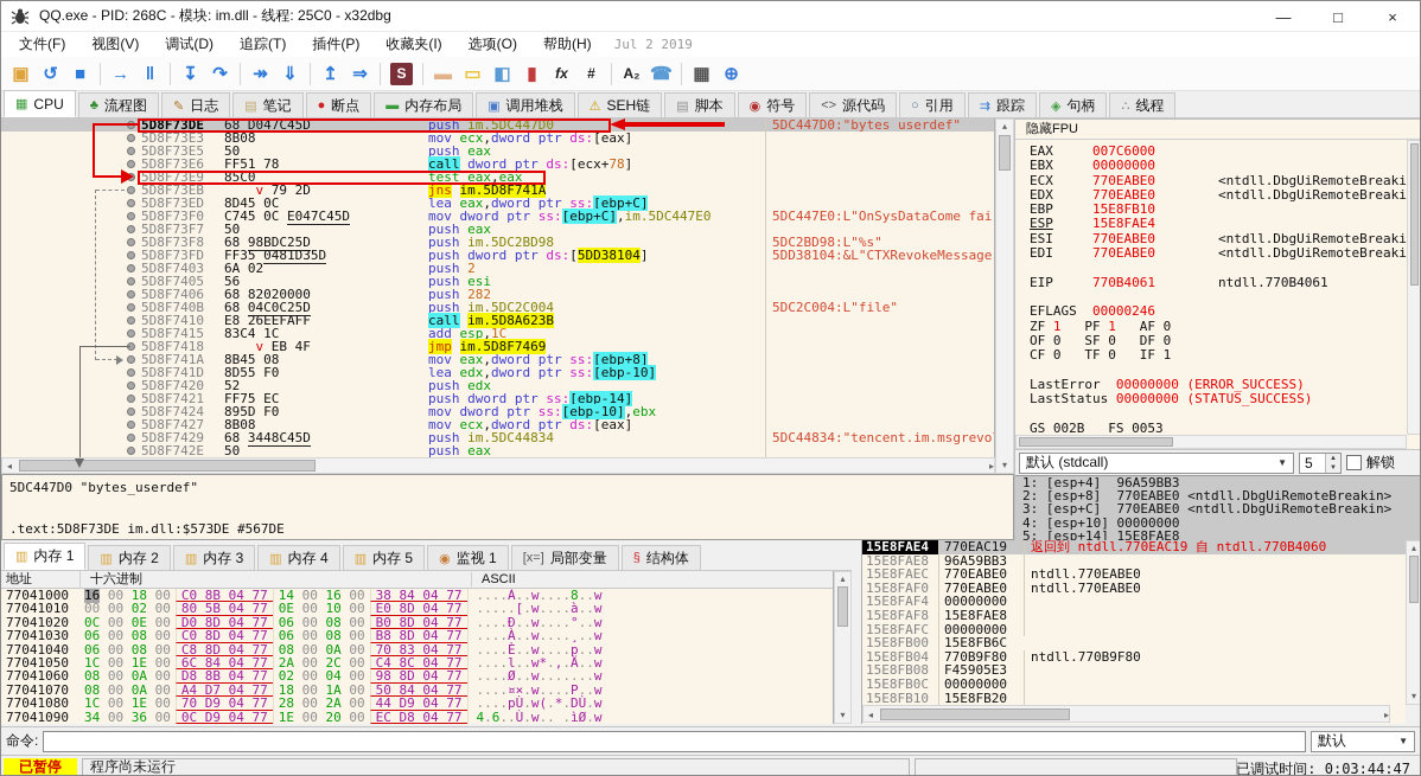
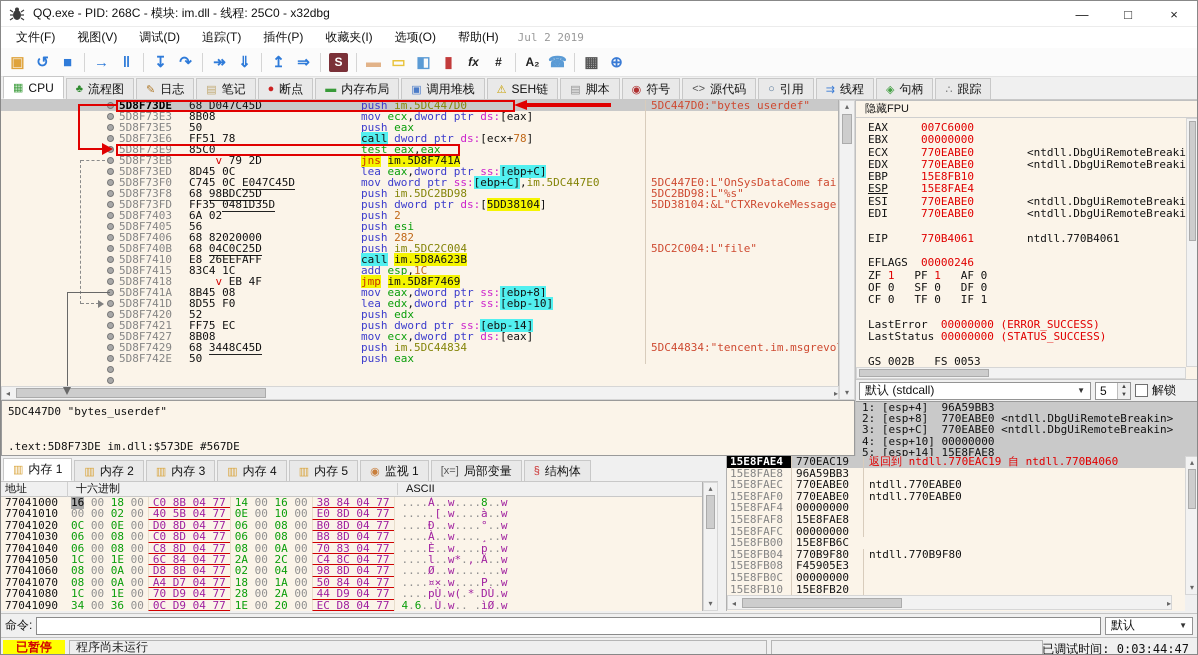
  QQ.exe - PID: 268C - 模块: im.dll - 线程: 25C0 - x32dbg
  —
  □
  ×
  文件(F)
  视图(V)
  调试(D)
  追踪(T)
  插件(P)
  收藏夹(I)
  选项(O)
  帮助(H)
  Jul 2 2019
  ▣
  ↺
  ■
  →
  ‖
  ↧
  ↷
  ↠
  ⇓
  ↥
  ⇒
  S
  ▬
  ▭
  ◧
  ▮
  fx
  #
  A₂
  ☎
  ▦
  ⊕
  ▦
  CPU
  ♣
  流程图
  ✎
  日志
  ▤
  笔记
  ●
  断点
  ▬
  内存布局
  ▣
  调用堆栈
  ⚠
  SEH链
  ▤
  脚本
  ◉
  符号
  <>
  源代码
  ○
  引用
  ⇉
- 跟踪
+ 线程
  ◈
  句柄
  ∴
- 线程
+ 跟踪
  5D8F73DE 68 D047C45D push im.5DC447D0 5DC447D0:"bytes_userdef"
  5D8F73E3 8B08 mov ecx,dword ptr ds:[eax]
  5D8F73E5 50 push eax
  5D8F73E6 FF51 78 call dword ptr ds:[ecx+78]
  5D8F73E9 85C0 test eax,eax
  5D8F73EB v 79 2D jns im.5D8F741A
  5D8F73ED 8D45 0C lea eax,dword ptr ss:[ebp+C]
  5D8F73F0 C745 0C E047C45D mov dword ptr ss:[ebp+C],im.5DC447E0 5DC447E0:L"OnSysDataCome fai
- 5D8F73F7 50 push eax
  5D8F73F8 68 98BDC25D push im.5DC2BD98 5DC2BD98:L"%s"
  5D8F73FD FF35 0481D35D push dword ptr ds:[5DD38104] 5DD38104:&L"CTXRevokeMessage
  5D8F7403 6A 02 push 2
  5D8F7405 56 push esi
  5D8F7406 68 82020000 push 282
  5D8F740B 68 04C0C25D push im.5DC2C004 5DC2C004:L"file"
  5D8F7410 E8 26EEFAFF call im.5D8A623B
  5D8F7415 83C4 1C add esp,1C
  5D8F7418 v EB 4F jmp im.5D8F7469
  5D8F741A 8B45 08 mov eax,dword ptr ss:[ebp+8]
  5D8F741D 8D55 F0 lea edx,dword ptr ss:[ebp-10]
  5D8F7420 52 push edx
  5D8F7421 FF75 EC push dword ptr ss:[ebp-14]
- 5D8F7424 895D F0 mov dword ptr ss:[ebp-10],ebx
  5D8F7427 8B08 mov ecx,dword ptr ds:[eax]
  5D8F7429 68 3448C45D push im.5DC44834 5DC44834:"tencent.im.msgrevo
  5D8F742E 50 push eax
  ◂
  ▸
  ▴
  ▾
  5DC447D0 "bytes_userdef"
  .text:5D8F73DE im.dll:$573DE #567DE
  隐藏FPU
  EAX 007C6000
  EBX 00000000
  ECX 770EABE0 <ntdll.DbgUiRemoteBreaki
  EDX 770EABE0 <ntdll.DbgUiRemoteBreaki
  EBP 15E8FB10
  ESP 15E8FAE4
  ESI 770EABE0 <ntdll.DbgUiRemoteBreaki
  EDI 770EABE0 <ntdll.DbgUiRemoteBreaki
  EIP 770B4061 ntdll.770B4061
  EFLAGS 00000246
  ZF 1 PF 1 AF 0
  OF 0 SF 0 DF 0
  CF 0 TF 0 IF 1
  LastError 00000000 (ERROR_SUCCESS)
  LastStatus 00000000 (STATUS_SUCCESS)
  GS 002B FS 0053
  默认 (stdcall)
  ▼
  5
  解锁
  1: [esp+4] 96A59BB3
  2: [esp+8] 770EABE0 <ntdll.DbgUiRemoteBreakin>
  3: [esp+C] 770EABE0 <ntdll.DbgUiRemoteBreakin>
  4: [esp+10] 00000000
  5: [esp+14] 15E8FAE8
  ▥
  内存 1
  ▥
  内存 2
  ▥
  内存 3
  ▥
  内存 4
  ▥
  内存 5
  ◉
  监视 1
  [x=]
  局部变量
  §
  结构体
  地址
  十六进制
  ASCII
  77041000
  16 00 18 00
  C0 8B 04 77
  14 00 16 00
  38 84 04 77
  ....À..w....8..w
  77041010
  00 00 02 00
- 80 5B 04 77
+ 40 5B 04 77
  0E 00 10 00
  E0 8D 04 77
  .....[.w....à..w
  77041020
  0C 00 0E 00
  D0 8D 04 77
  06 00 08 00
  B0 8D 04 77
  ....Ð..w....°..w
  77041030
  06 00 08 00
  C0 8D 04 77
  06 00 08 00
  B8 8D 04 77
  ....À..w....¸..w
  77041040
  06 00 08 00
  C8 8D 04 77
  08 00 0A 00
  70 83 04 77
  ....È..w....p..w
  77041050
  1C 00 1E 00
  6C 84 04 77
  2A 00 2C 00
  C4 8C 04 77
  ....l..w*.,.Ä..w
  77041060
  08 00 0A 00
  D8 8B 04 77
  02 00 04 00
  98 8D 04 77
  ....Ø..w.......w
  77041070
  08 00 0A 00
  A4 D7 04 77
  18 00 1A 00
  50 84 04 77
  ....¤×.w....P..w
  77041080
  1C 00 1E 00
  70 D9 04 77
  28 00 2A 00
  44 D9 04 77
  ....pÙ.w(.*.DÙ.w
  77041090
  34 00 36 00
  0C D9 04 77
  1E 00 20 00
  EC D8 04 77
  4.6..Ù.w.. .ìØ.w
  ▴
  ▾
  15E8FAE4
  770EAC19
  返回到 ntdll.770EAC19 自 ntdll.770B4060
  15E8FAE8
  96A59BB3
  15E8FAEC
  770EABE0
  ntdll.770EABE0
  15E8FAF0
  770EABE0
  ntdll.770EABE0
  15E8FAF4
  00000000
  15E8FAF8
  15E8FAE8
  15E8FAFC
  00000000
  15E8FB00
  15E8FB6C
  15E8FB04
  770B9F80
  ntdll.770B9F80
  15E8FB08
  F45905E3
  15E8FB0C
  00000000
  15E8FB10
  15E8FB20
  ◂
  ▸
  ▴
  ▾
  命令:
  默认
  ▼
  已暂停
  程序尚未运行
  已调试时间: 0:03:44:47
